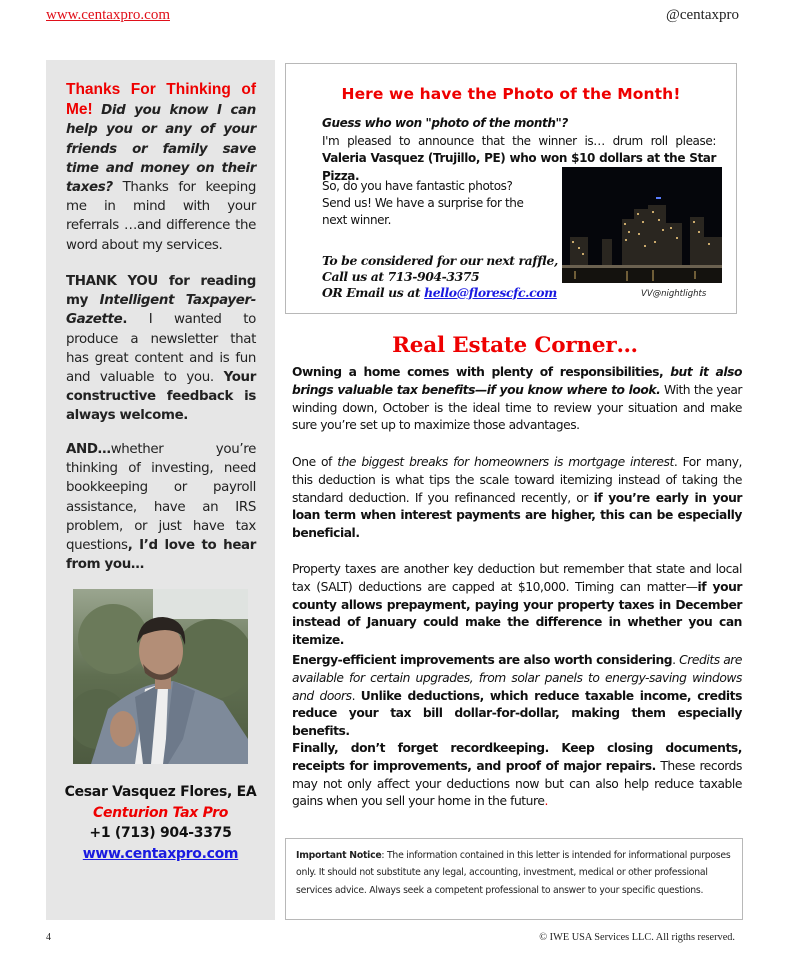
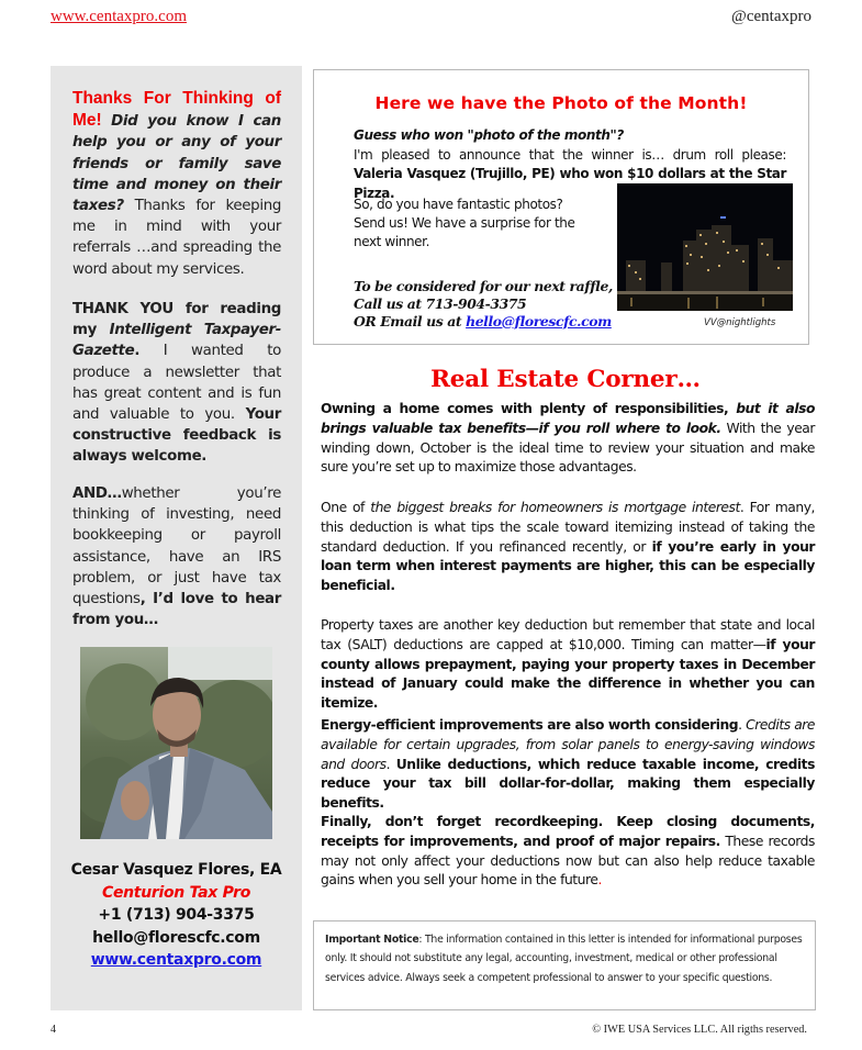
  www.centaxpro.com
  @centaxpro
- Thanks For Thinking of Me! Did you know I can help you or any of your friends or family save time and money on their taxes? Thanks for keeping me in mind with your referrals …and difference the word about my services.
+ Thanks For Thinking of Me! Did you know I can help you or any of your friends or family save time and money on their taxes? Thanks for keeping me in mind with your referrals …and spreading the word about my services.
  THANK YOU for reading my Intelligent Taxpayer-Gazette. I wanted to produce a newsletter that has great content and is fun and valuable to you. Your constructive feedback is always welcome.
  AND…whether you’re thinking of investing, need bookkeeping or payroll assistance, have an IRS problem, or just have tax questions, I’d love to hear from you…
  Cesar Vasquez Flores, EA
  Centurion Tax Pro
  +1 (713) 904-3375
+ hello@florescfc.com
  www.centaxpro.com
  Here we have the Photo of the Month!
  Guess who won "photo of the month"?
  I'm pleased to announce that the winner is… drum roll please: Valeria Vasquez (Trujillo, PE) who won $10 dollars at the Star Pizza.
  So, do you have fantastic photos? Send us! We have a surprise for the next winner.
  To be considered for our next raffle, Call us at 713-904-3375
  OR Email us at hello@florescfc.com
  VV@nightlights
  Real Estate Corner…
- Owning a home comes with plenty of responsibilities, but it also brings valuable tax benefits—if you know where to look. With the year winding down, October is the ideal time to review your situation and make sure you’re set up to maximize those advantages.
+ Owning a home comes with plenty of responsibilities, but it also brings valuable tax benefits—if you roll where to look. With the year winding down, October is the ideal time to review your situation and make sure you’re set up to maximize those advantages.
  One of the biggest breaks for homeowners is mortgage interest. For many, this deduction is what tips the scale toward itemizing instead of taking the standard deduction. If you refinanced recently, or if you’re early in your loan term when interest payments are higher, this can be especially beneficial.
  Property taxes are another key deduction but remember that state and local tax (SALT) deductions are capped at $10,000. Timing can matter—if your county allows prepayment, paying your property taxes in December instead of January could make the difference in whether you can itemize.
  Energy-efficient improvements are also worth considering. Credits are available for certain upgrades, from solar panels to energy-saving windows and doors. Unlike deductions, which reduce taxable income, credits reduce your tax bill dollar-for-dollar, making them especially benefits.
  Finally, don’t forget recordkeeping. Keep closing documents, receipts for improvements, and proof of major repairs. These records may not only affect your deductions now but can also help reduce taxable gains when you sell your home in the future.
  Important Notice: The information contained in this letter is intended for informational purposes only. It should not substitute any legal, accounting, investment, medical or other professional services advice. Always seek a competent professional to answer to your specific questions.
  4
  © IWE USA Services LLC. All rigths reserved.
